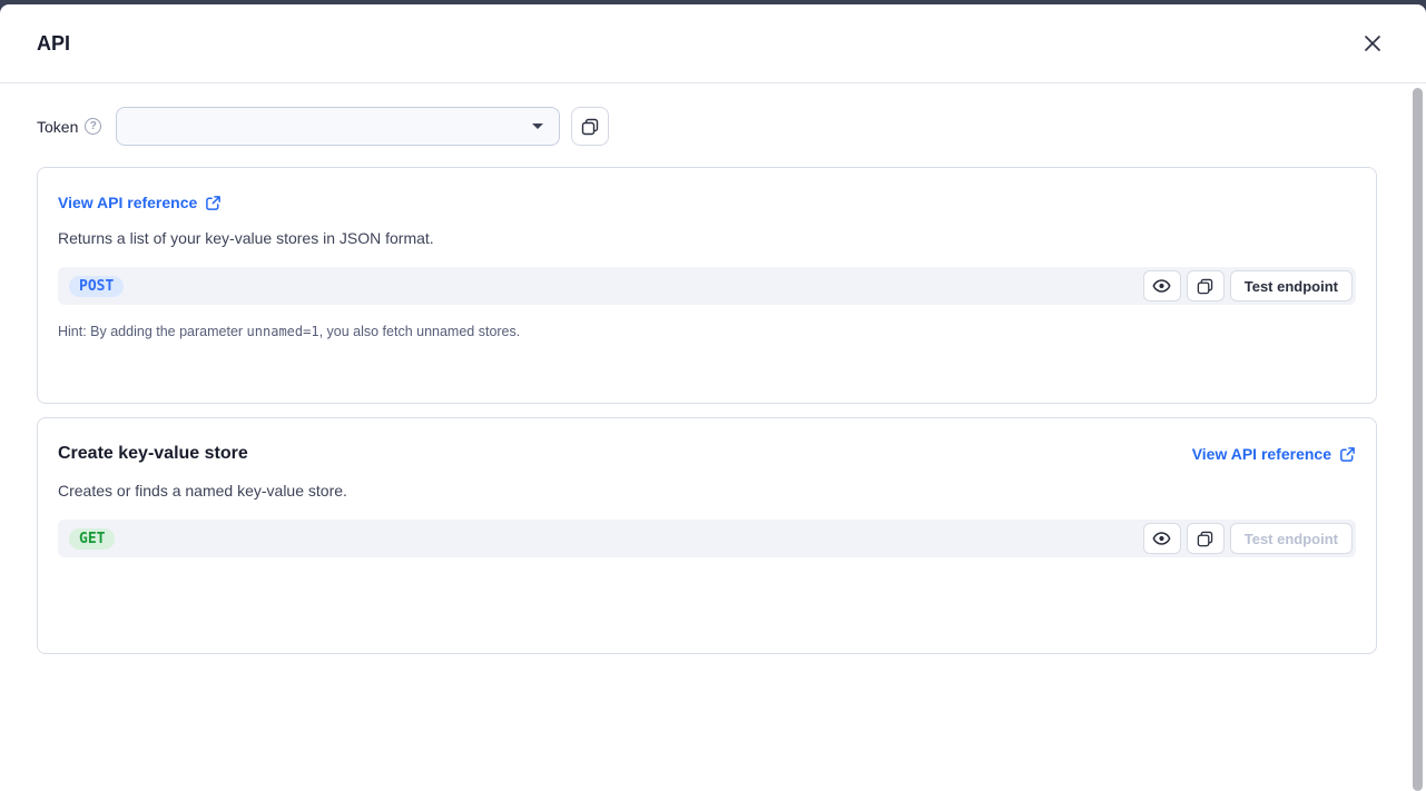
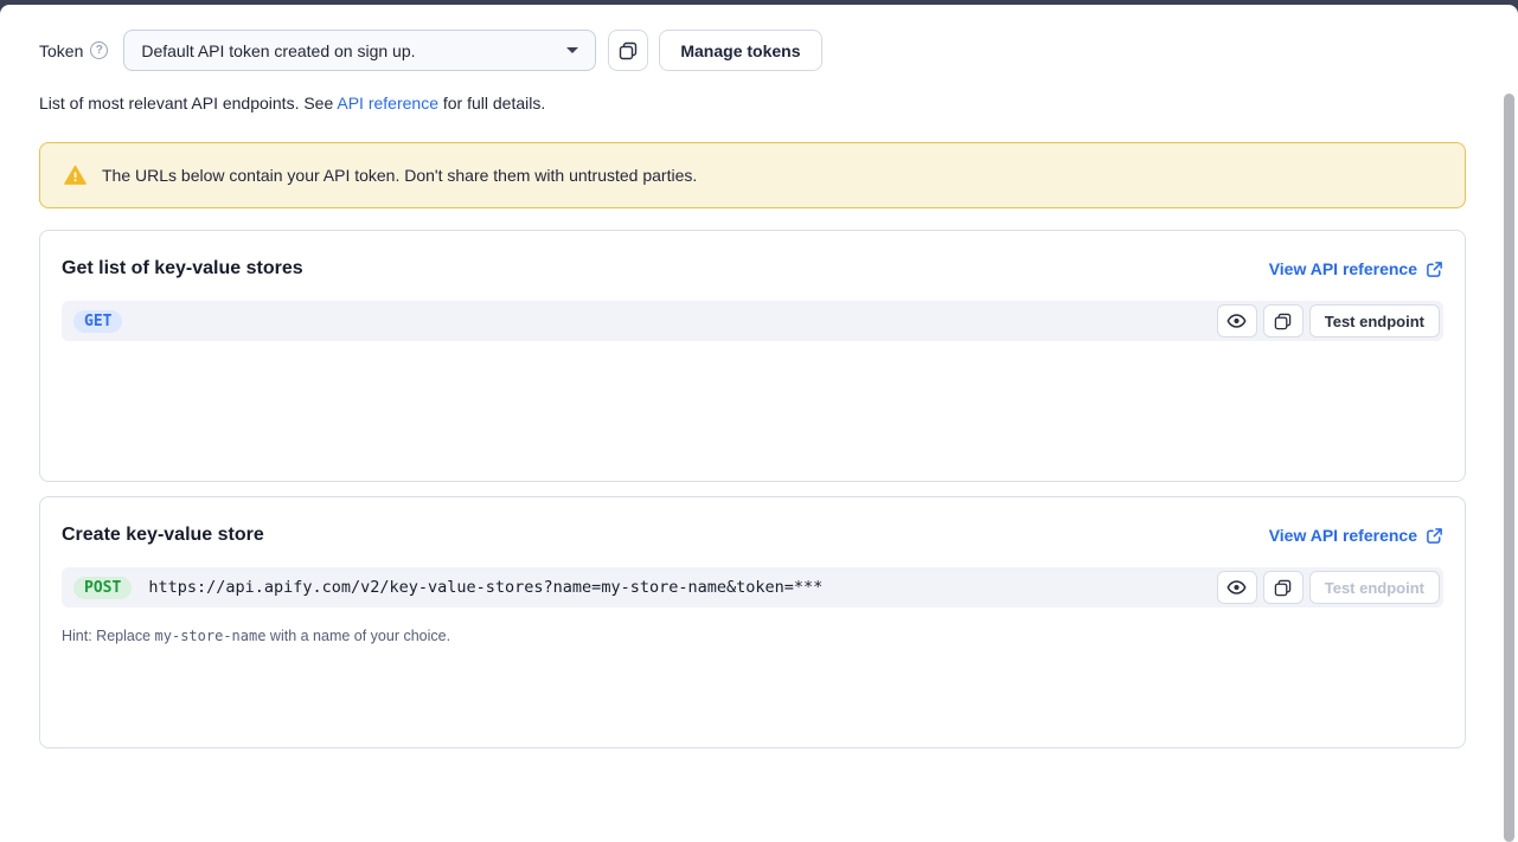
- API
  Token
  ?
+ Default API token created on sign up.
+ Manage tokens
+ List of most relevant API endpoints. See API reference for full details.
+ The URLs below contain your API token. Don't share them with untrusted parties.
+ Get list of key-value stores
  View API reference
- Returns a list of your key-value stores in JSON format.
- POST
+ GET
  Test endpoint
- Hint: By adding the parameter unnamed=1, you also fetch unnamed stores.
  Create key-value store
  View API reference
- Creates or finds a named key-value store.
- GET
+ POST
+ https://api.apify.com/v2/key-value-stores?name=my-store-name&token=***
  Test endpoint
+ Hint: Replace my-store-name with a name of your choice.
